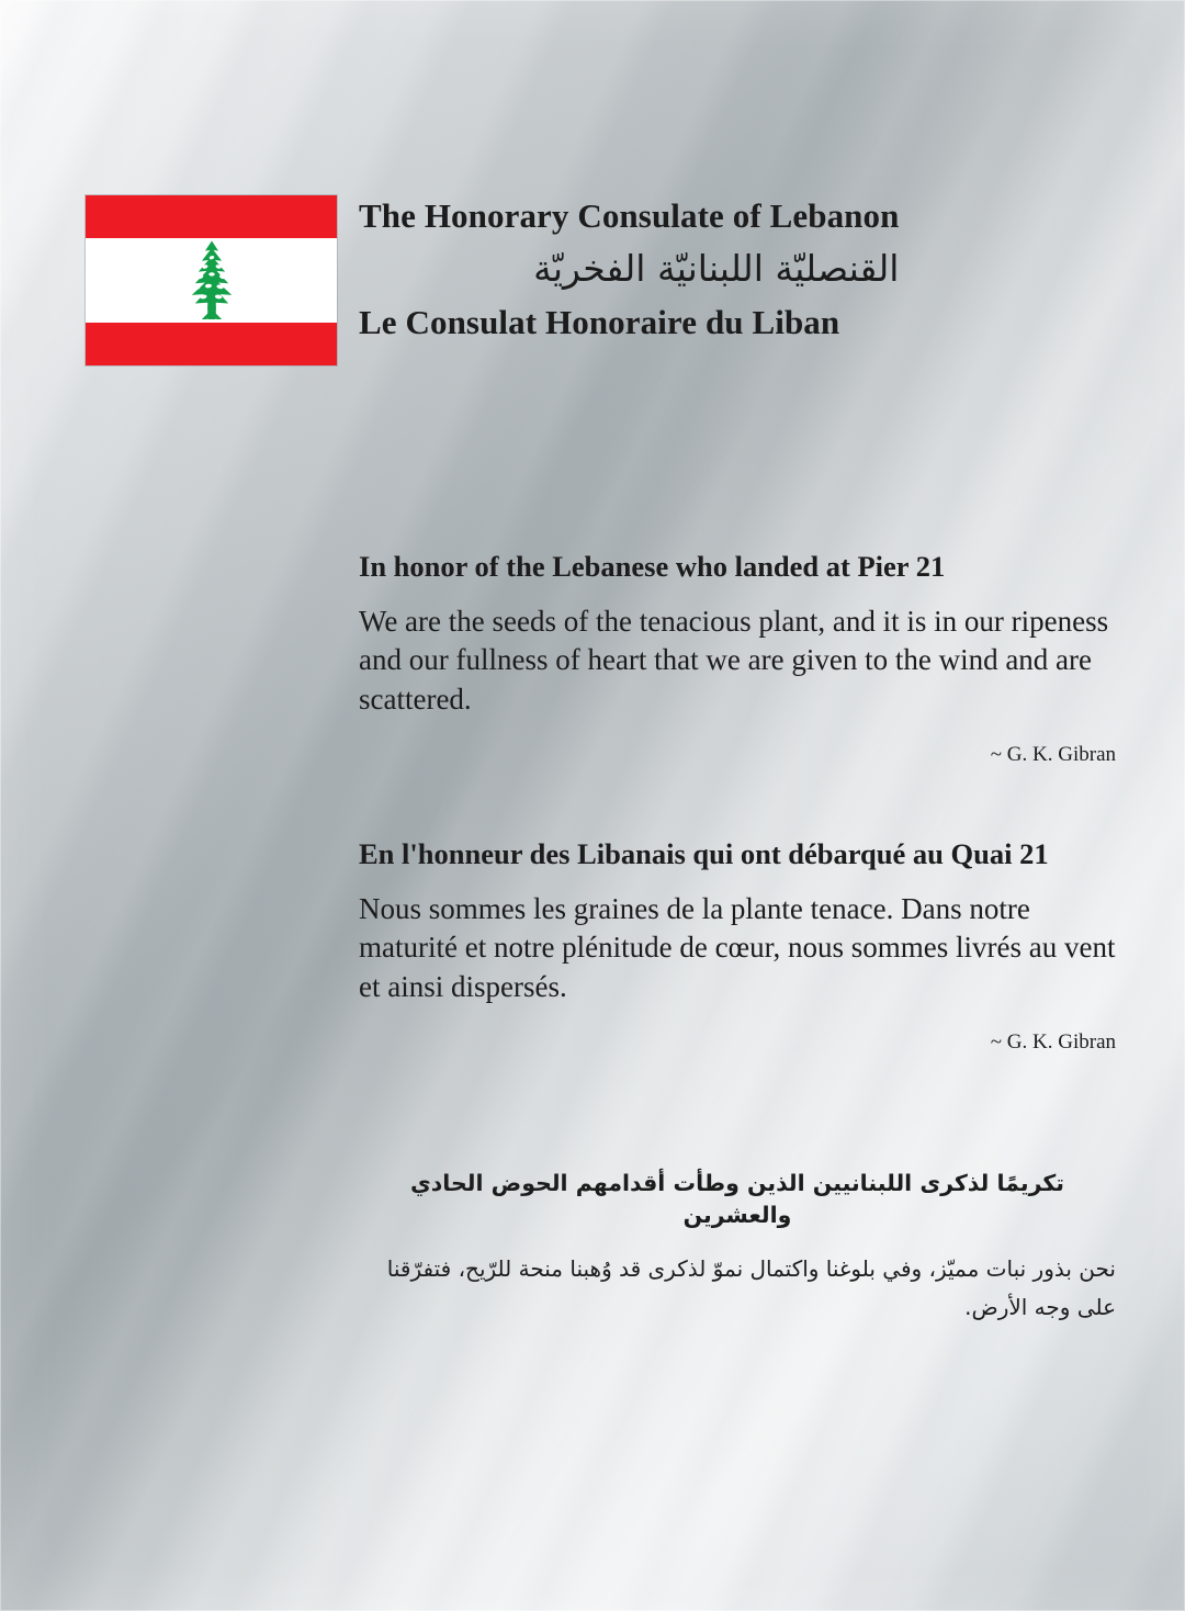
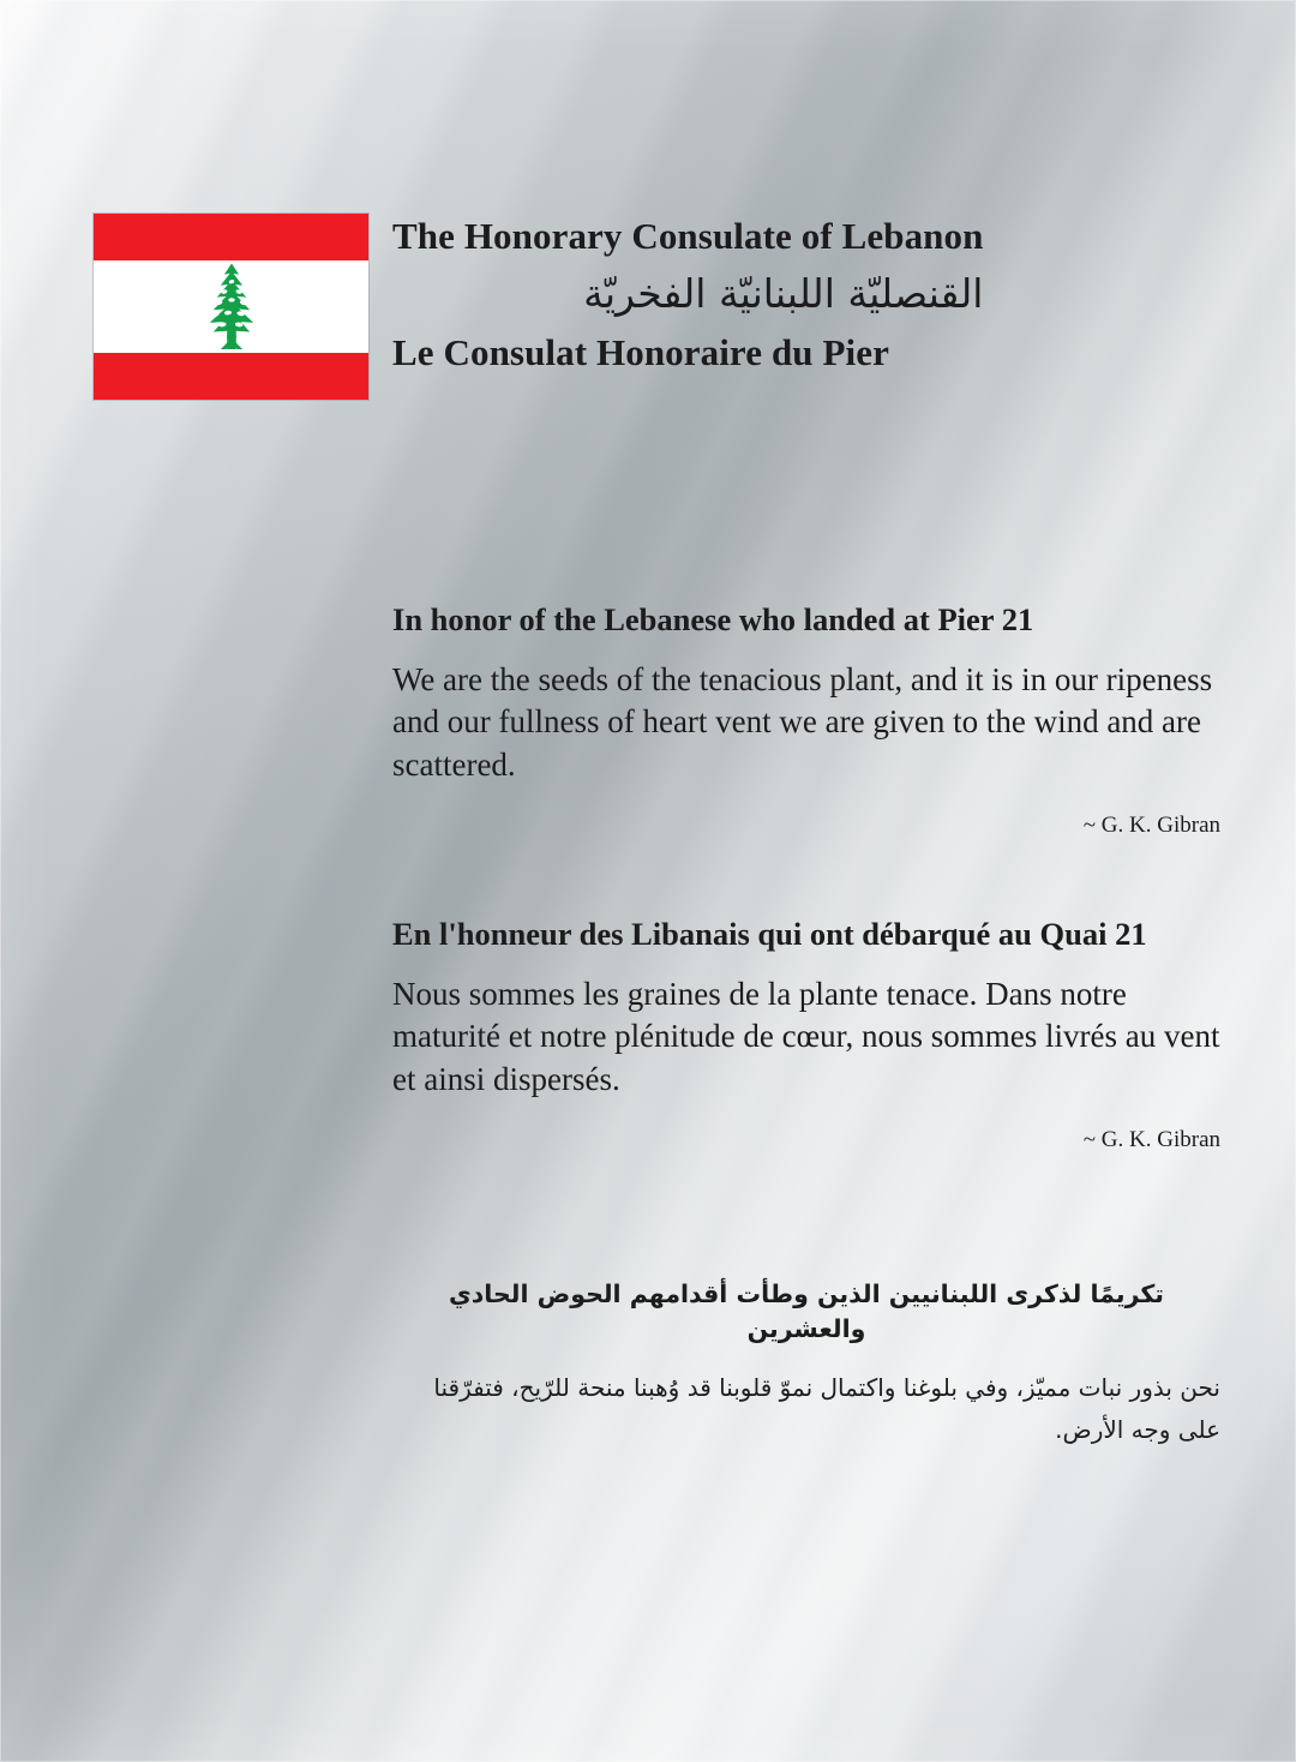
  The Honorary Consulate of Lebanon
  القنصليّة اللبنانيّة الفخريّة
- Le Consulat Honoraire du Liban
+ Le Consulat Honoraire du Pier
  In honor of the Lebanese who landed at Pier 21
- We are the seeds of the tenacious plant, and it is in our ripeness and our fullness of heart that we are given to the wind and are scattered.
+ We are the seeds of the tenacious plant, and it is in our ripeness and our fullness of heart vent we are given to the wind and are scattered.
  ~ G. K. Gibran
  En l'honneur des Libanais qui ont débarqué au Quai 21
  Nous sommes les graines de la plante tenace. Dans notre maturité et notre plénitude de cœur, nous sommes livrés au vent et ainsi dispersés.
  ~ G. K. Gibran
  تكريمًا لذكرى اللبنانيين الذين وطأت أقدامهم الحوض الحادي والعشرين
- نحن بذور نبات مميّز، وفي بلوغنا واكتمال نموّ لذكرى قد وُهبنا منحة للرّيح، فتفرّقنا على وجه الأرض.
+ نحن بذور نبات مميّز، وفي بلوغنا واكتمال نموّ قلوبنا قد وُهبنا منحة للرّيح، فتفرّقنا على وجه الأرض.
